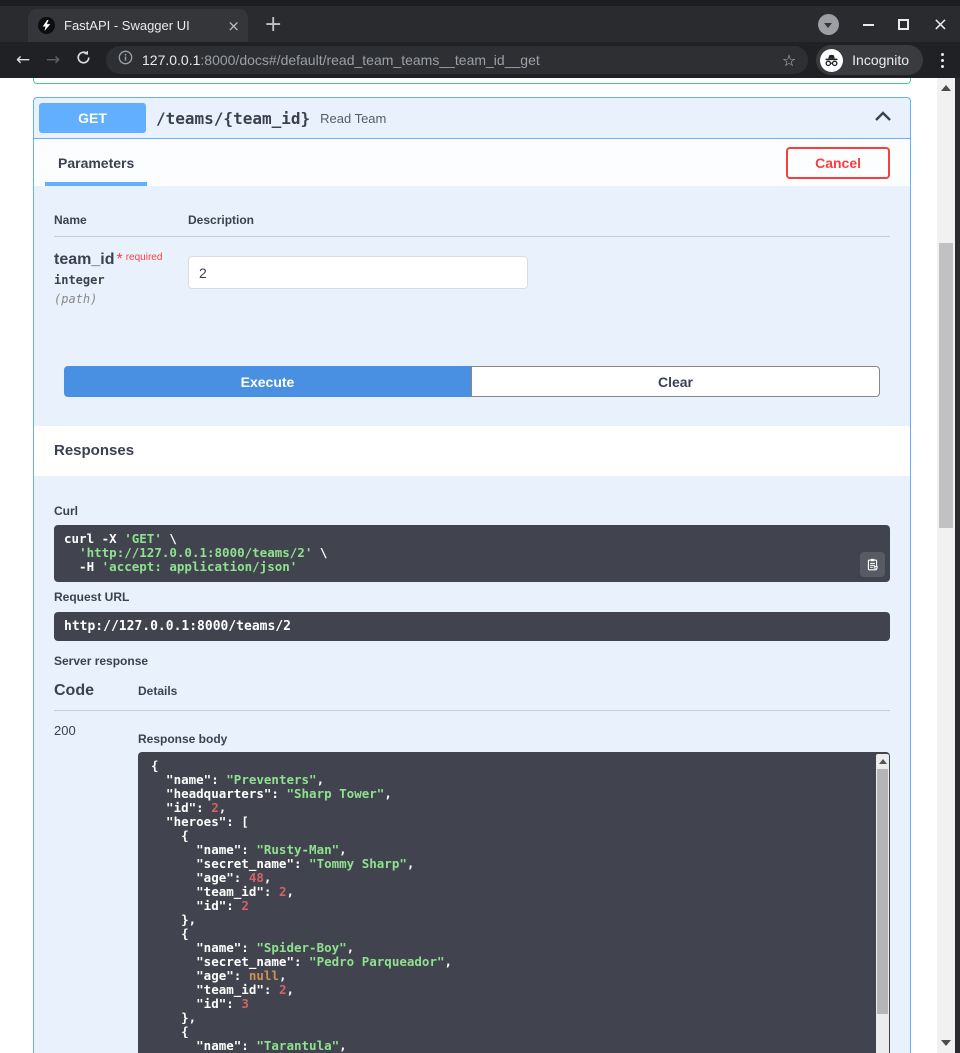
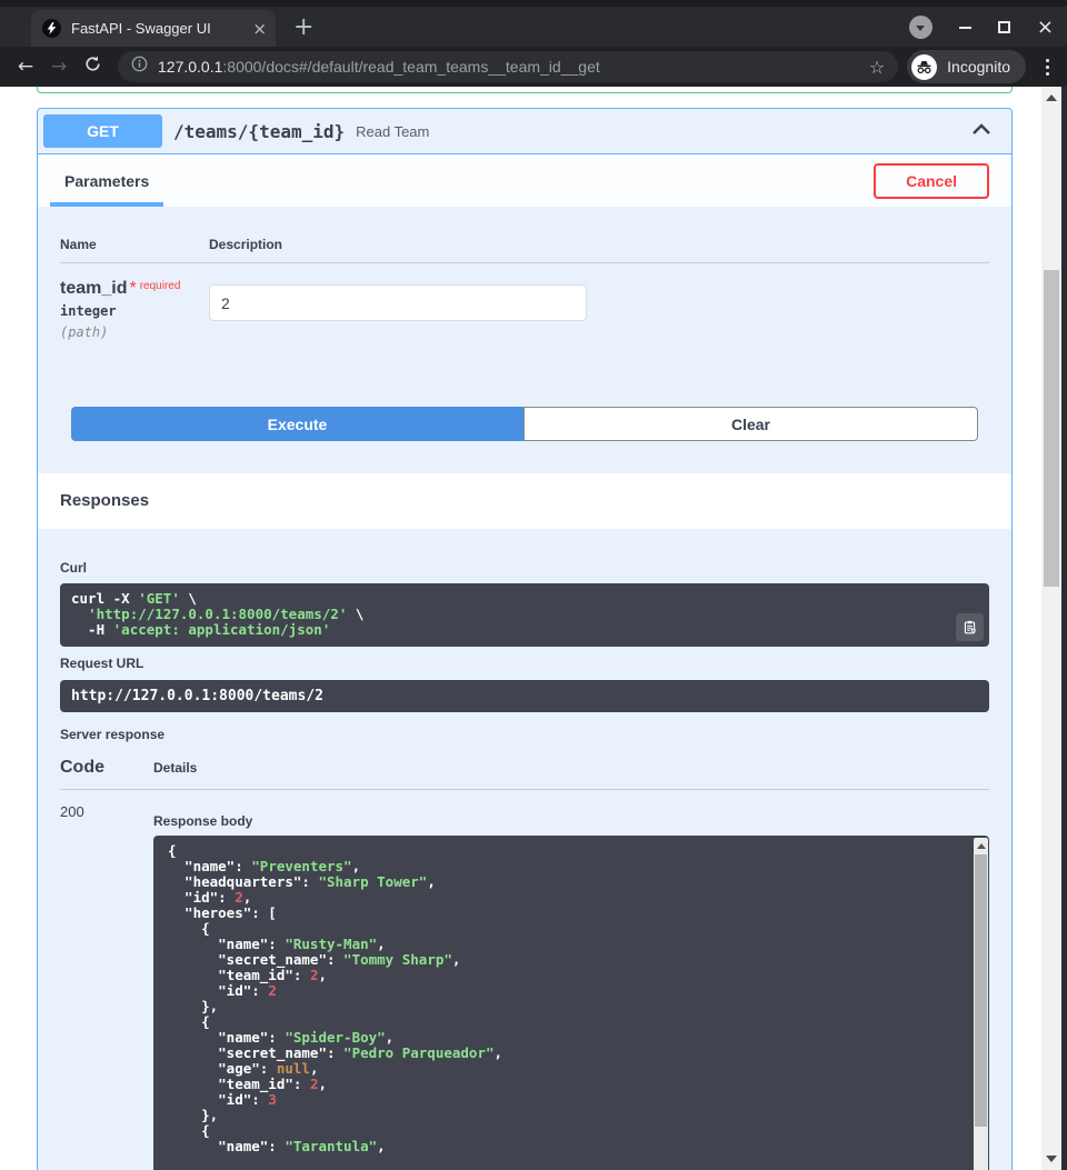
  FastAPI - Swagger UI
  ×
  +
  ×
  ←
  →
  127.0.0.1:8000/docs#/default/read_team_teams__team_id__get
  ☆
  Incognito
  GET
  /teams/{team_id}
  Read Team
  Parameters
  Cancel
  Name
  Description
  team_id* required
  integer
  (path)
  2
  Execute
  Clear
  Responses
  Curl
  curl -X 'GET' \
  'http://127.0.0.1:8000/teams/2' \
  -H 'accept: application/json'
  Request URL
  http://127.0.0.1:8000/teams/2
  Server response
  Code
  Details
  200
  Response body
  {
  "name": "Preventers",
  "headquarters": "Sharp Tower",
  "id": 2,
  "heroes": [
  {
  "name": "Rusty-Man",
  "secret_name": "Tommy Sharp",
- "age": 48,
  "team_id": 2,
  "id": 2
  },
  {
  "name": "Spider-Boy",
  "secret_name": "Pedro Parqueador",
  "age": null,
  "team_id": 2,
  "id": 3
  },
  {
  "name": "Tarantula",
